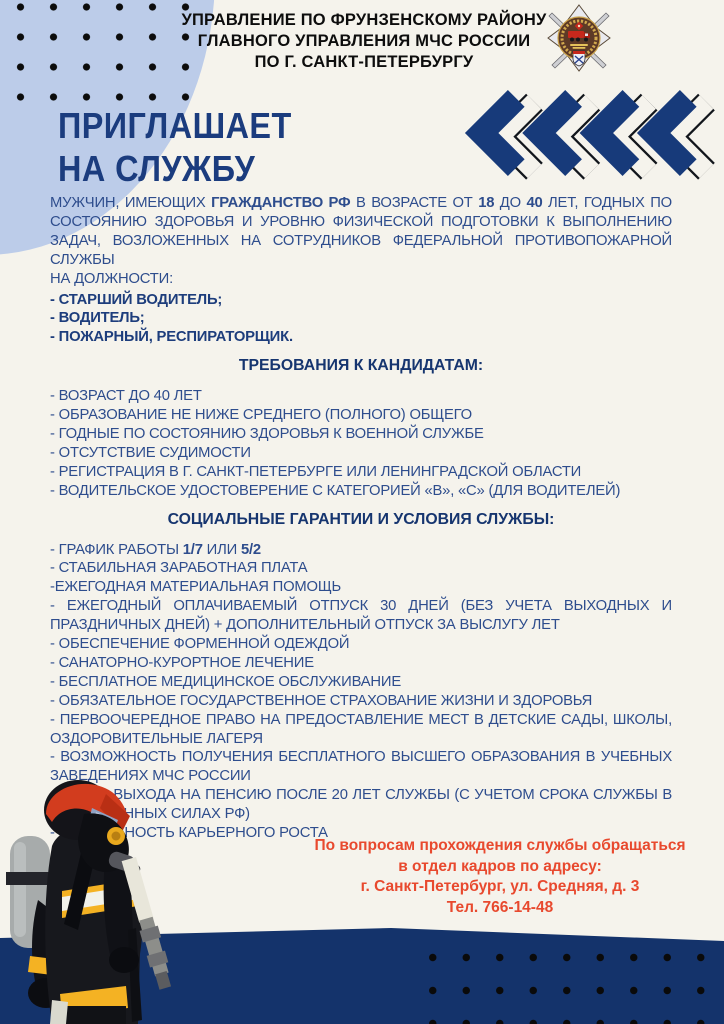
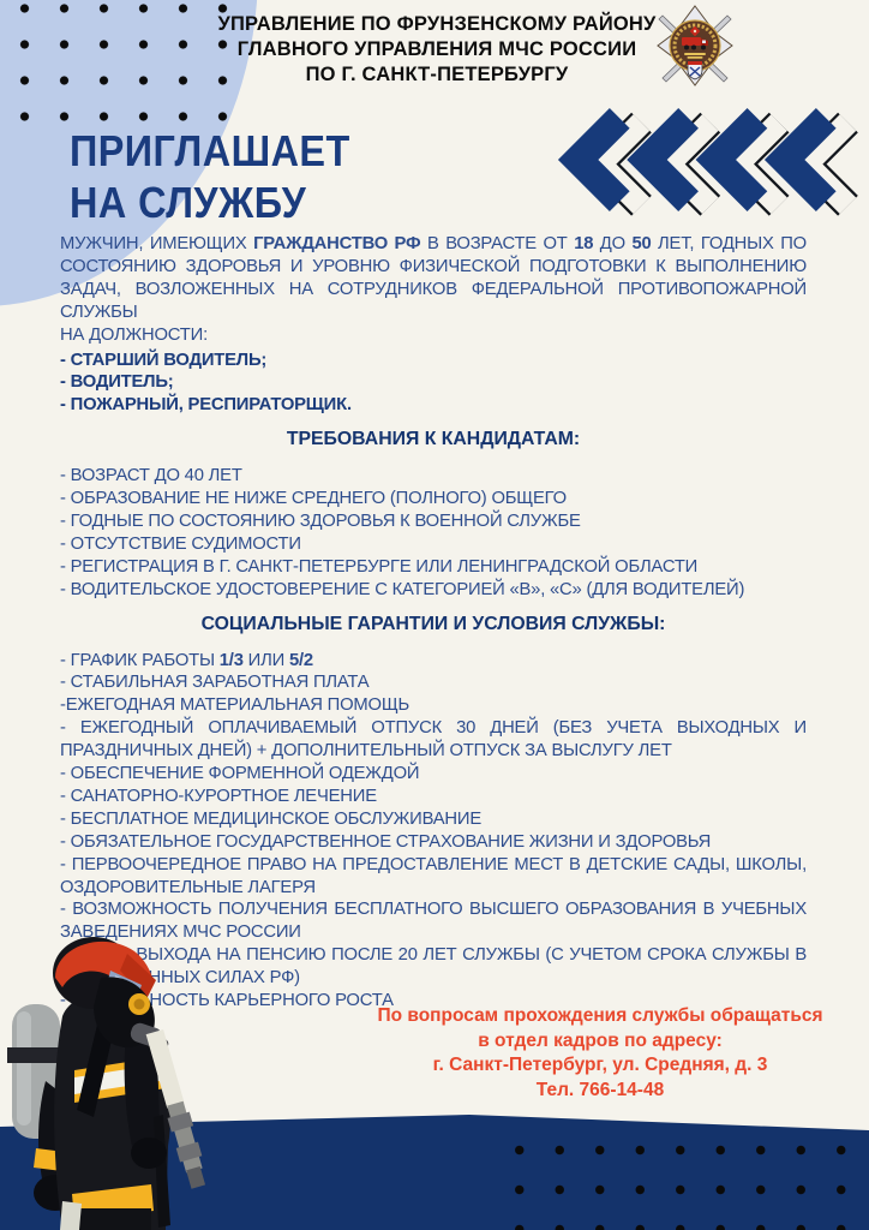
  УПРАВЛЕНИЕ ПО ФРУНЗЕНСКОМУ РАЙОНУ
  ГЛАВНОГО УПРАВЛЕНИЯ МЧС РОССИИ
  ПО Г. САНКТ-ПЕТЕРБУРГУ
  ПРИГЛАШАЕТ
  НА СЛУЖБУ
- МУЖЧИН, ИМЕЮЩИХ ГРАЖДАНСТВО РФ В ВОЗРАСТЕ ОТ 18 ДО 40 ЛЕТ, ГОДНЫХ ПО СОСТОЯНИЮ ЗДОРОВЬЯ И УРОВНЮ ФИЗИЧЕСКОЙ ПОДГОТОВКИ К ВЫПОЛНЕНИЮ ЗАДАЧ, ВОЗЛОЖЕННЫХ НА СОТРУДНИКОВ ФЕДЕРАЛЬНОЙ ПРОТИВОПОЖАРНОЙ СЛУЖБЫ
+ МУЖЧИН, ИМЕЮЩИХ ГРАЖДАНСТВО РФ В ВОЗРАСТЕ ОТ 18 ДО 50 ЛЕТ, ГОДНЫХ ПО СОСТОЯНИЮ ЗДОРОВЬЯ И УРОВНЮ ФИЗИЧЕСКОЙ ПОДГОТОВКИ К ВЫПОЛНЕНИЮ ЗАДАЧ, ВОЗЛОЖЕННЫХ НА СОТРУДНИКОВ ФЕДЕРАЛЬНОЙ ПРОТИВОПОЖАРНОЙ СЛУЖБЫ
  НА ДОЛЖНОСТИ:
  - СТАРШИЙ ВОДИТЕЛЬ;
  - ВОДИТЕЛЬ;
  - ПОЖАРНЫЙ, РЕСПИРАТОРЩИК.
  ТРЕБОВАНИЯ К КАНДИДАТАМ:
  - ВОЗРАСТ ДО 40 ЛЕТ
  - ОБРАЗОВАНИЕ НЕ НИЖЕ СРЕДНЕГО (ПОЛНОГО) ОБЩЕГО
  - ГОДНЫЕ ПО СОСТОЯНИЮ ЗДОРОВЬЯ К ВОЕННОЙ СЛУЖБЕ
  - ОТСУТСТВИЕ СУДИМОСТИ
  - РЕГИСТРАЦИЯ В Г. САНКТ-ПЕТЕРБУРГЕ ИЛИ ЛЕНИНГРАДСКОЙ ОБЛАСТИ
  - ВОДИТЕЛЬСКОЕ УДОСТОВЕРЕНИЕ С КАТЕГОРИЕЙ «В», «С» (ДЛЯ ВОДИТЕЛЕЙ)
  СОЦИАЛЬНЫЕ ГАРАНТИИ И УСЛОВИЯ СЛУЖБЫ:
- - ГРАФИК РАБОТЫ 1/7 ИЛИ 5/2
+ - ГРАФИК РАБОТЫ 1/3 ИЛИ 5/2
  - СТАБИЛЬНАЯ ЗАРАБОТНАЯ ПЛАТА
  -ЕЖЕГОДНАЯ МАТЕРИАЛЬНАЯ ПОМОЩЬ
  - ЕЖЕГОДНЫЙ ОПЛАЧИВАЕМЫЙ ОТПУСК 30 ДНЕЙ (БЕЗ УЧЕТА ВЫХОДНЫХ И ПРАЗДНИЧНЫХ ДНЕЙ) + ДОПОЛНИТЕЛЬНЫЙ ОТПУСК ЗА ВЫСЛУГУ ЛЕТ
  - ОБЕСПЕЧЕНИЕ ФОРМЕННОЙ ОДЕЖДОЙ
  - САНАТОРНО-КУРОРТНОЕ ЛЕЧЕНИЕ
  - БЕСПЛАТНОЕ МЕДИЦИНСКОЕ ОБСЛУЖИВАНИЕ
  - ОБЯЗАТЕЛЬНОЕ ГОСУДАРСТВЕННОЕ СТРАХОВАНИЕ ЖИЗНИ И ЗДОРОВЬЯ
  - ПЕРВООЧЕРЕДНОЕ ПРАВО НА ПРЕДОСТАВЛЕНИЕ МЕСТ В ДЕТСКИЕ САДЫ, ШКОЛЫ, ОЗДОРОВИТЕЛЬНЫЕ ЛАГЕРЯ
  - ВОЗМОЖНОСТЬ ПОЛУЧЕНИЯ БЕСПЛАТНОГО ВЫСШЕГО ОБРАЗОВАНИЯ В УЧЕБНЫХ ЗАВЕДЕНИЯХ МЧС РОССИИ
  ВЫХОДА НА ПЕНСИЮ ПОСЛЕ 20 ЛЕТ СЛУЖБЫ (С УЧЕТОМ СРОКА СЛУЖБЫ В ННЫХ СИЛАХ РФ)
  -НОСТЬ КАРЬЕРНОГО РОСТА
  По вопросам прохождения службы обращаться
  в отдел кадров по адресу:
  г. Санкт-Петербург, ул. Средняя, д. 3
  Тел. 766-14-48
